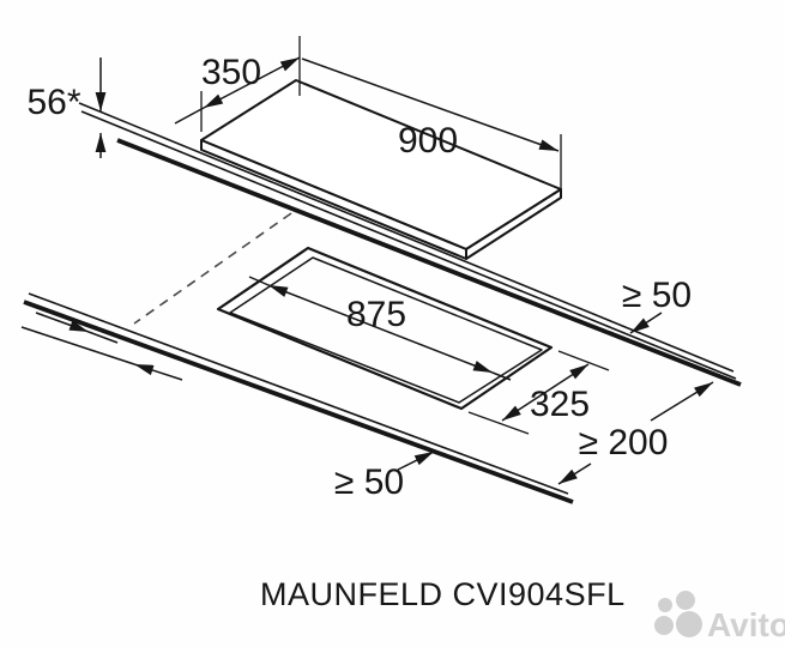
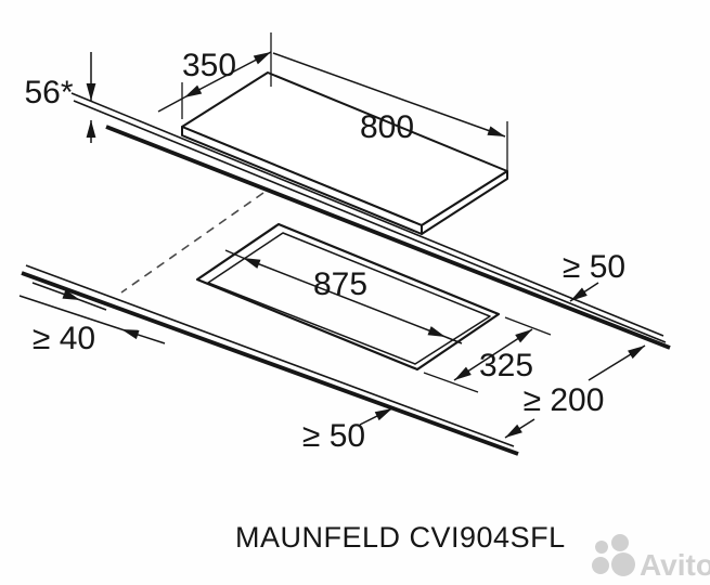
  56*
  350
- 900
+ 800
  875
  325
+ ≥ 40
  ≥ 50
  ≥ 200
  ≥ 50
  MAUNFELD CVI904SFL
  Avito
